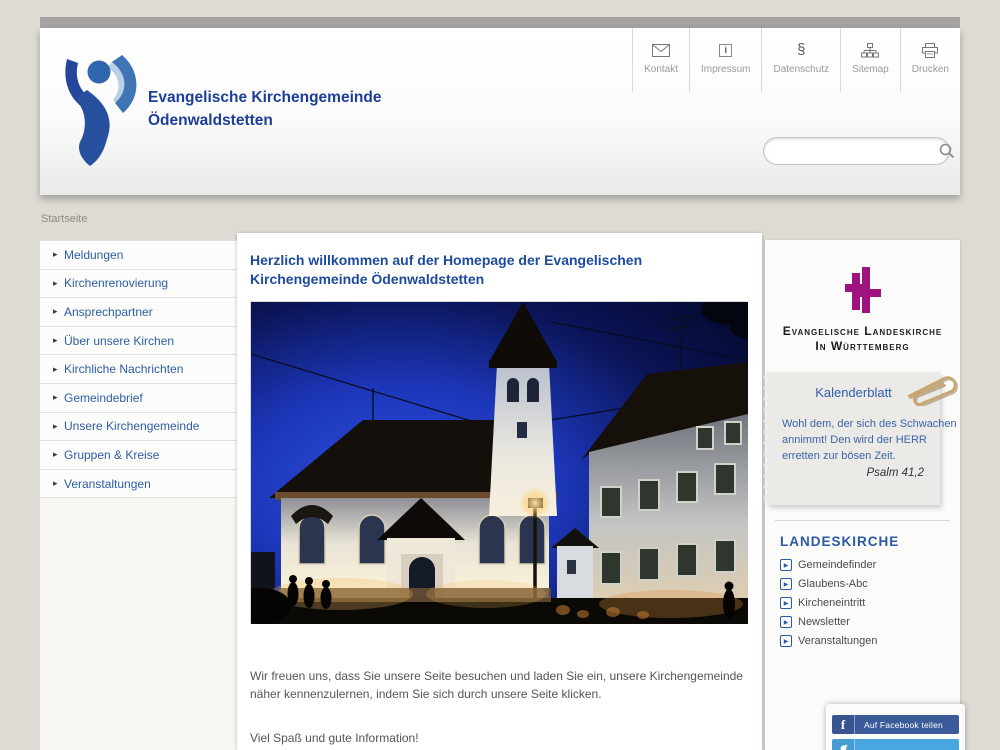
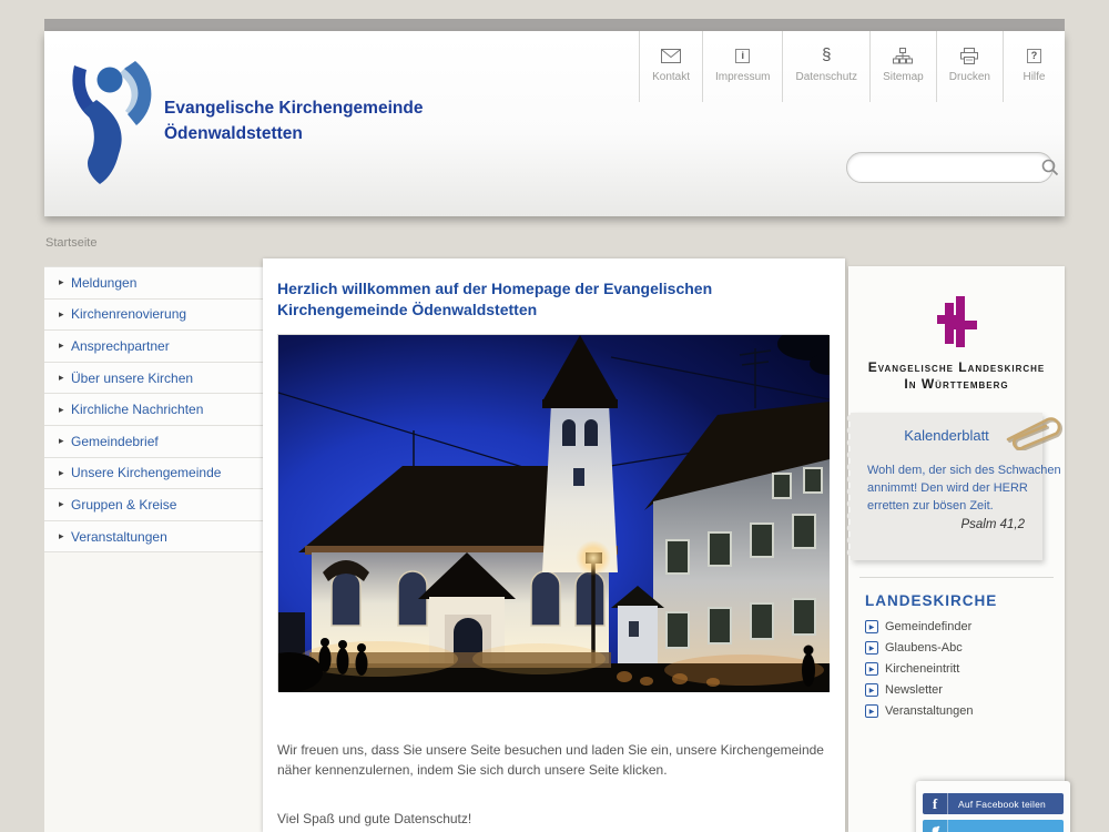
  Evangelische Kirchengemeinde
  Ödenwaldstetten
  Kontakt
  i
  Impressum
  §
  Datenschutz
  Sitemap
  Drucken
+ ?
+ Hilfe
  Startseite
  ▸
  Meldungen
  ▸
  Kirchenrenovierung
  ▸
  Ansprechpartner
  ▸
  Über unsere Kirchen
  ▸
  Kirchliche Nachrichten
  ▸
  Gemeindebrief
  ▸
  Unsere Kirchengemeinde
  ▸
  Gruppen & Kreise
  ▸
  Veranstaltungen
  Herzlich willkommen auf der Homepage der Evangelischen Kirchengemeinde Ödenwaldstetten
  Wir freuen uns, dass Sie unsere Seite besuchen und laden Sie ein, unsere Kirchengemeinde näher kennenzulernen, indem Sie sich durch unsere Seite klicken.
- Viel Spaß und gute Information!
+ Viel Spaß und gute Datenschutz!
  Evangelische Landeskirche
  In Württemberg
  Kalenderblatt
  Wohl dem, der sich des Schwachen
  annimmt! Den wird der HERR
  erretten zur bösen Zeit.
  Psalm 41,2
  LANDESKIRCHE
  Gemeindefinder
  Glaubens-Abc
  Kircheneintritt
  Newsletter
  Veranstaltungen
  f
  Auf Facebook teilen
